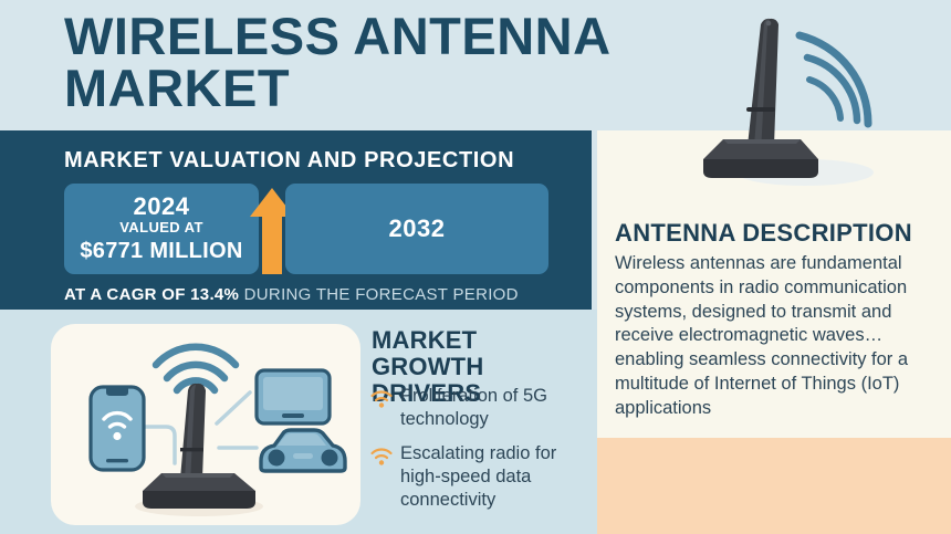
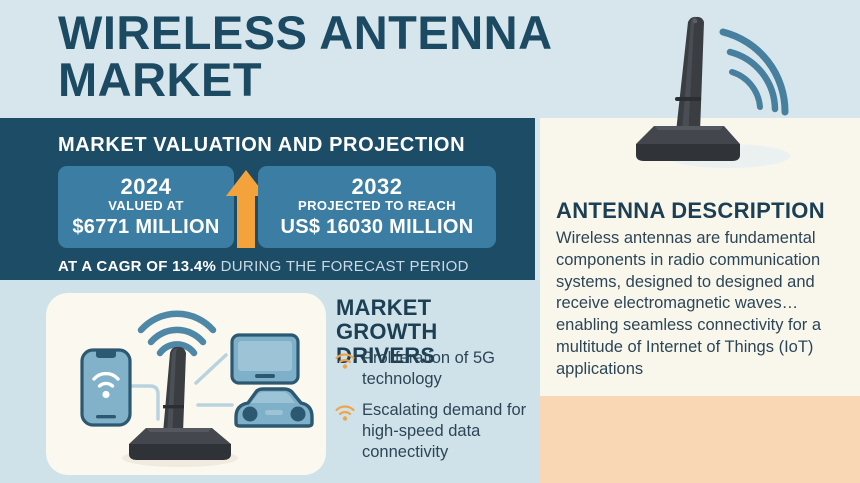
  WIRELESS ANTENNA
  MARKET
  MARKET VALUATION AND PROJECTION
  2024
  VALUED AT
  $6771 MILLION
  2032
+ PROJECTED TO REACH
+ US$ 16030 MILLION
  AT A CAGR OF 13.4% DURING THE FORECAST PERIOD
  ANTENNA DESCRIPTION
- Wireless antennas are fundamental components in radio communication systems, designed to transmit and receive electromagnetic waves… enabling seamless connectivity for a multitude of Internet of Things (IoT) applications
+ Wireless antennas are fundamental components in radio communication systems, designed to designed and receive electromagnetic waves… enabling seamless connectivity for a multitude of Internet of Things (IoT) applications
  MARKET
  GROWTH RIVERS
  Proliferation of 5G technology
- Escalating radio for high-speed data connectivity
+ Escalating demand for high-speed data connectivity
